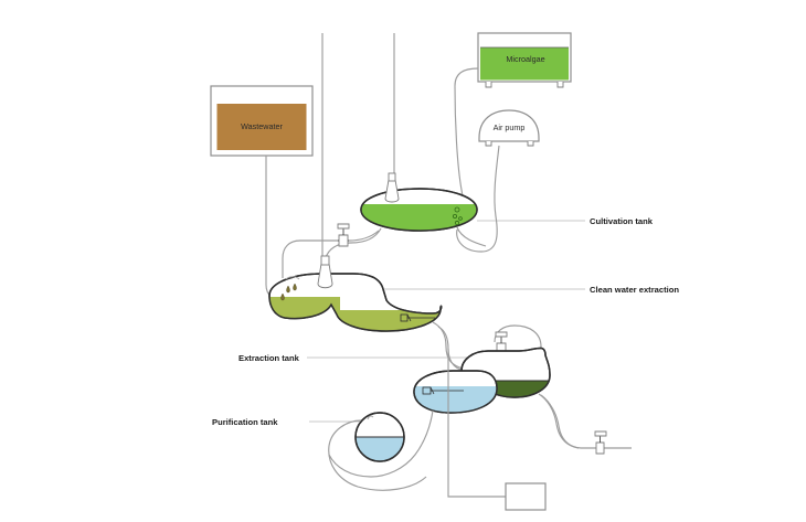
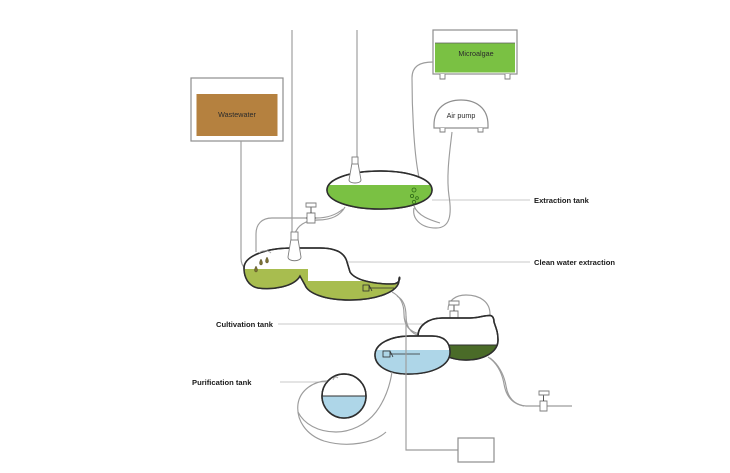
  Wastewater
  Microalgae
  Air pump
- Cultivation tank
+ Extraction tank
  Clean water extraction
- Extraction tank
+ Cultivation tank
  Purification tank
